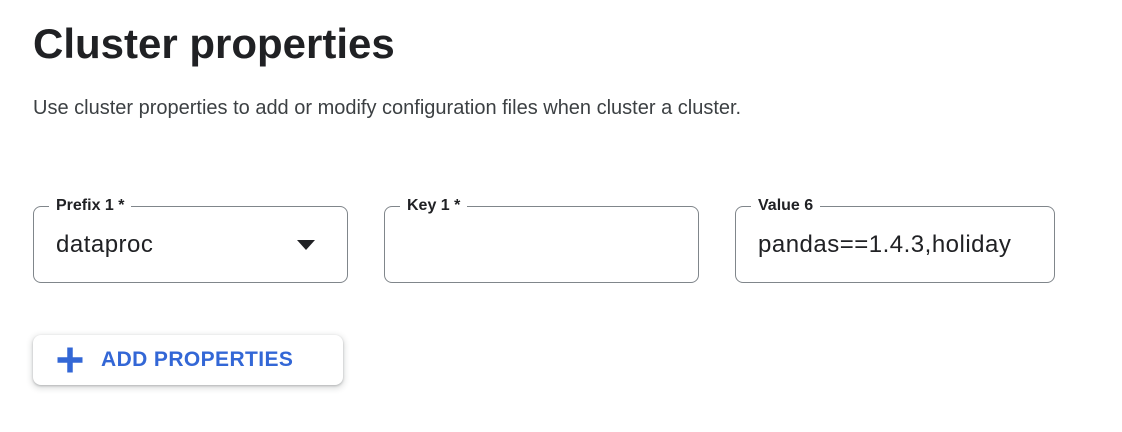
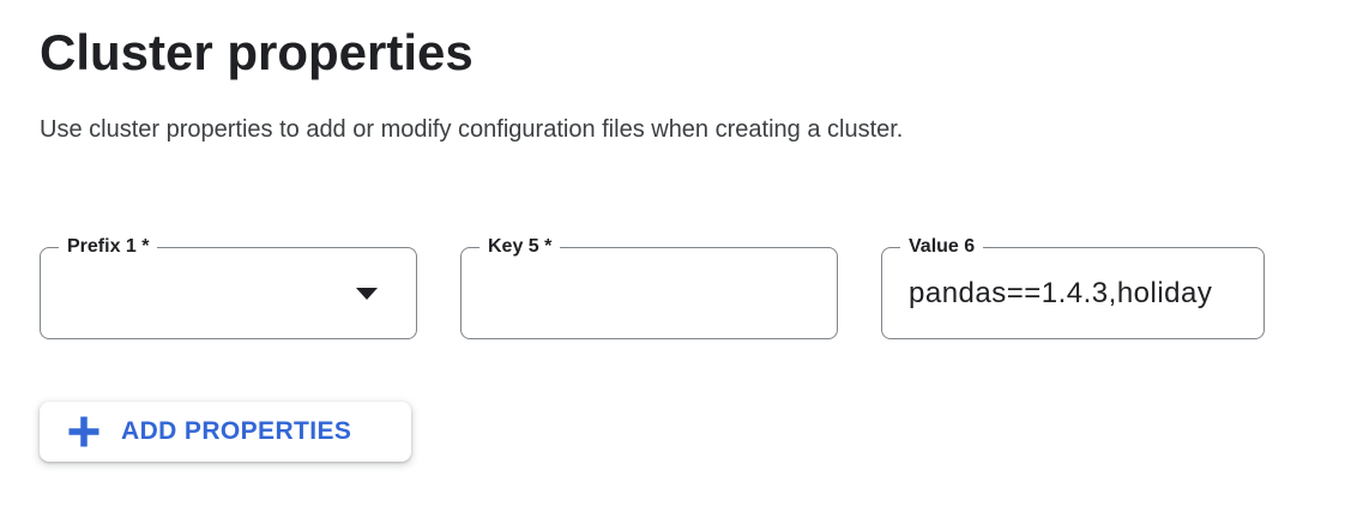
  Cluster properties
- Use cluster properties to add or modify configuration files when cluster a cluster.
+ Use cluster properties to add or modify configuration files when creating a cluster.
  Prefix 1 *
- dataproc
- Key 1 *
+ Key 5 *
  Value 6
  pandas==1.4.3,holiday
  ADD PROPERTIES
